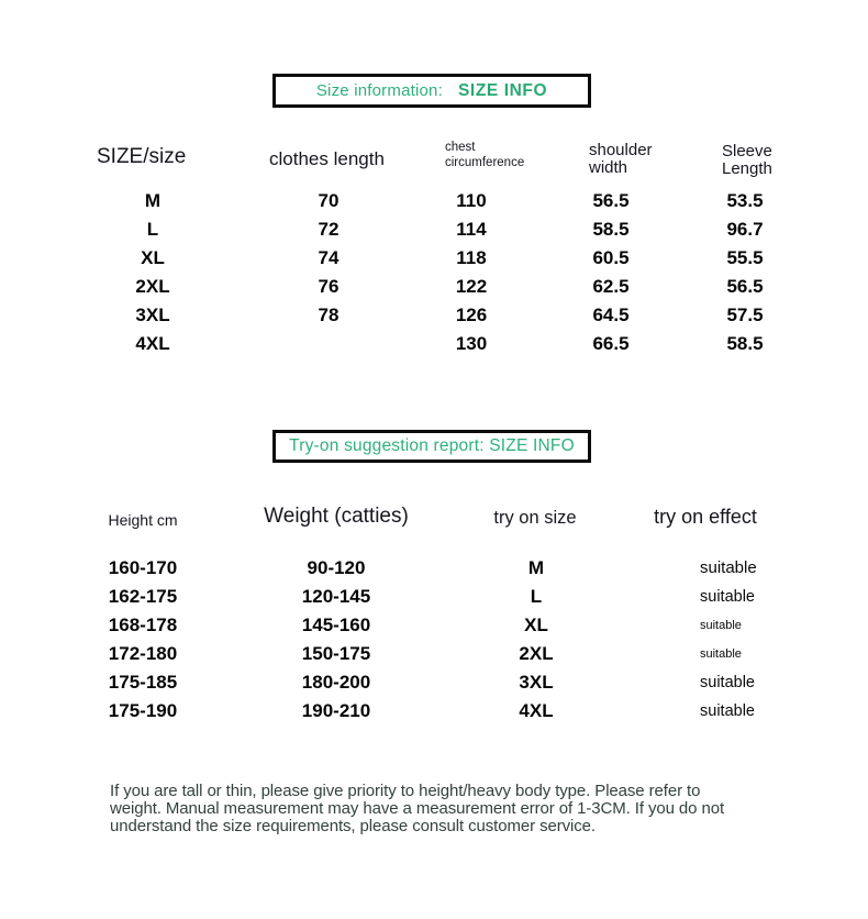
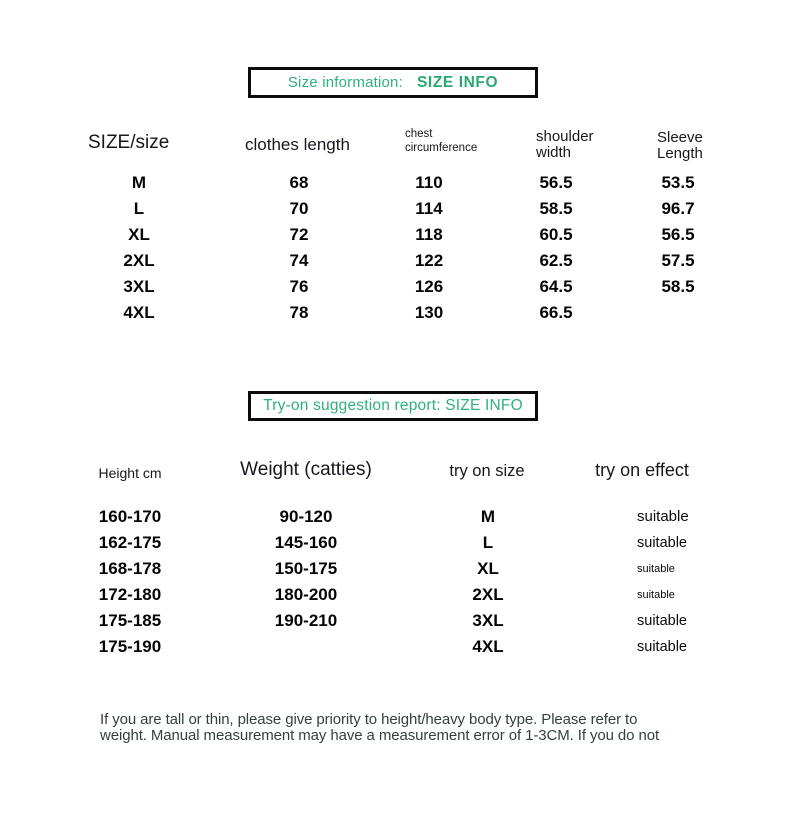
  Size information:
  SIZE INFO
  SIZE/size
  clothes length
  chest
  circumference
  shoulder
  width
  Sleeve
  Length
  M
  L
  XL
  2XL
  3XL
  4XL
+ 68
  70
  72
  74
  76
  78
  110
  114
  118
  122
  126
  130
  56.5
  58.5
  60.5
  62.5
  64.5
  66.5
  53.5
  96.7
- 55.5
  56.5
  57.5
  58.5
  Try-on suggestion report: SIZE INFO
  Height cm
  Weight (catties)
  try on size
  try on effect
  160-170
  162-175
  168-178
  172-180
  175-185
  175-190
  90-120
- 120-145
  145-160
  150-175
  180-200
  190-210
  M
  L
  XL
  2XL
  3XL
  4XL
  suitable
  suitable
  suitable
  suitable
  suitable
  suitable
  If you are tall or thin, please give priority to height/heavy body type. Please refer to
  weight. Manual measurement may have a measurement error of 1-3CM. If you do not
- understand the size requirements, please consult customer service.
